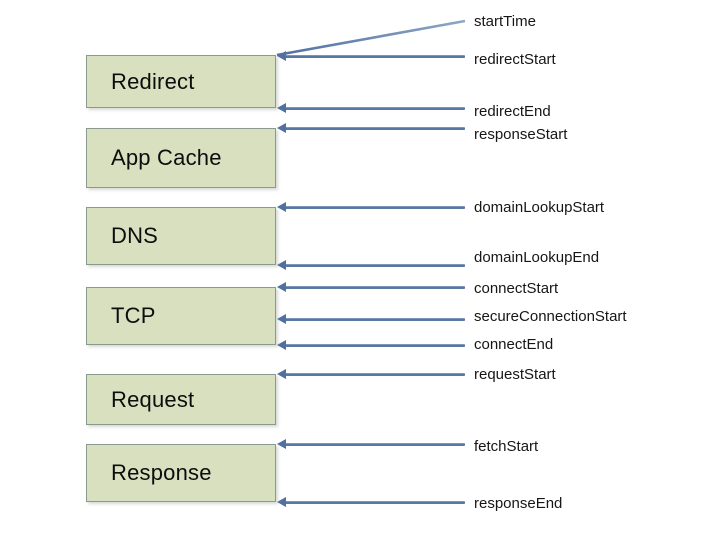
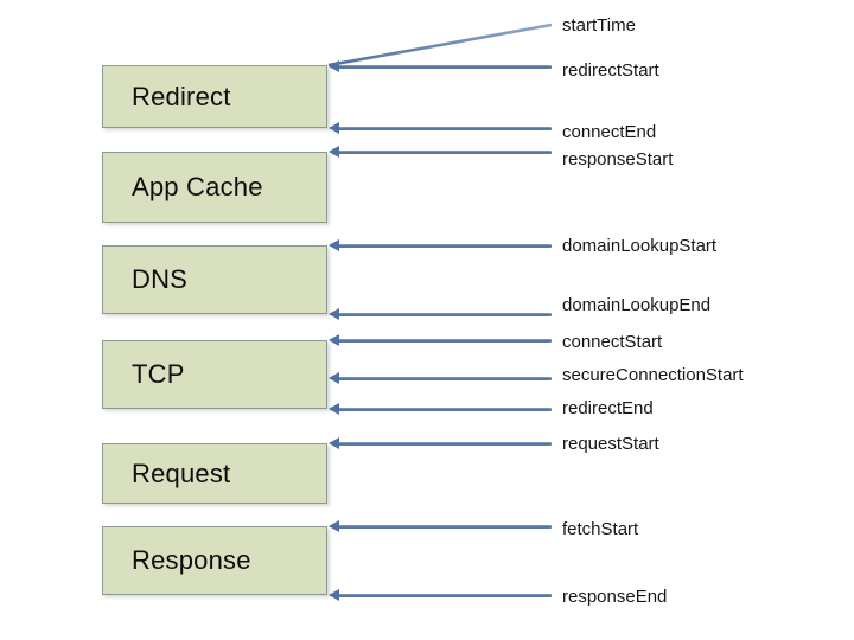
  Redirect
  App Cache
  DNS
  TCP
  Request
  Response
  startTime
  redirectStart
- redirectEnd
+ connectEnd
  responseStart
  domainLookupStart
  domainLookupEnd
  connectStart
  secureConnectionStart
- connectEnd
+ redirectEnd
  requestStart
  fetchStart
  responseEnd
